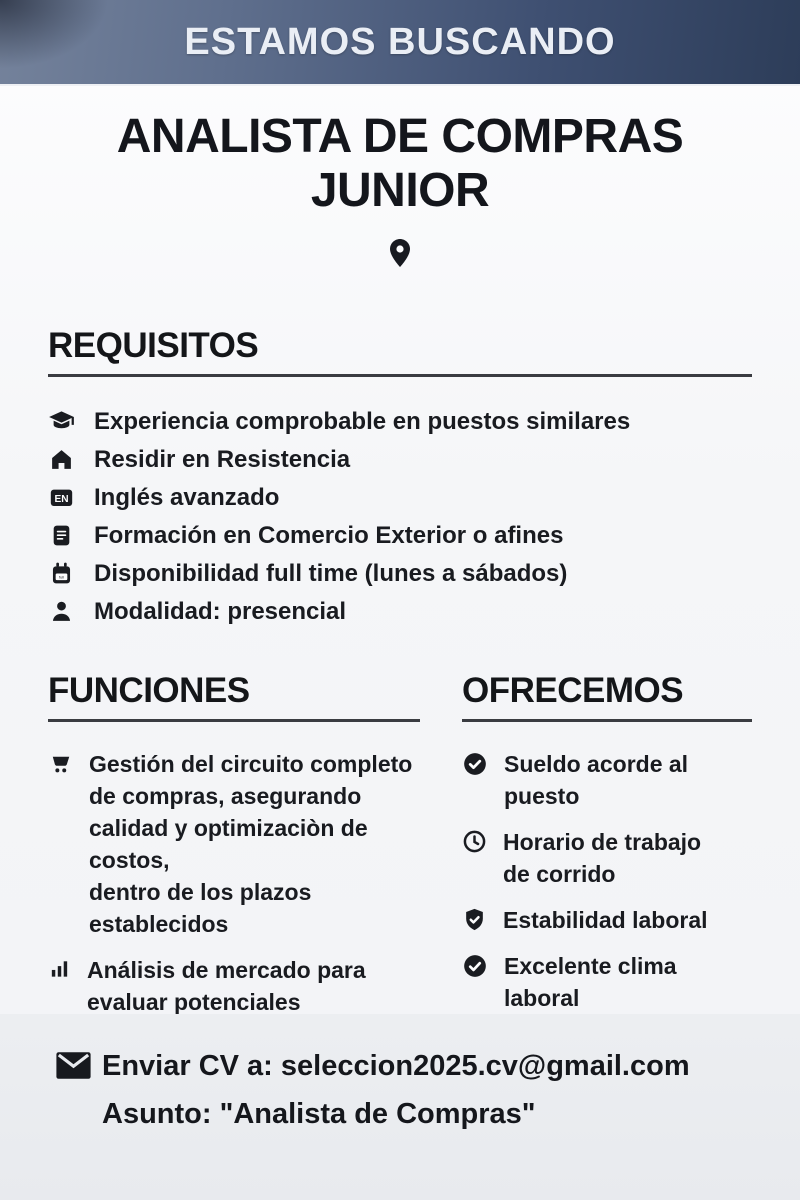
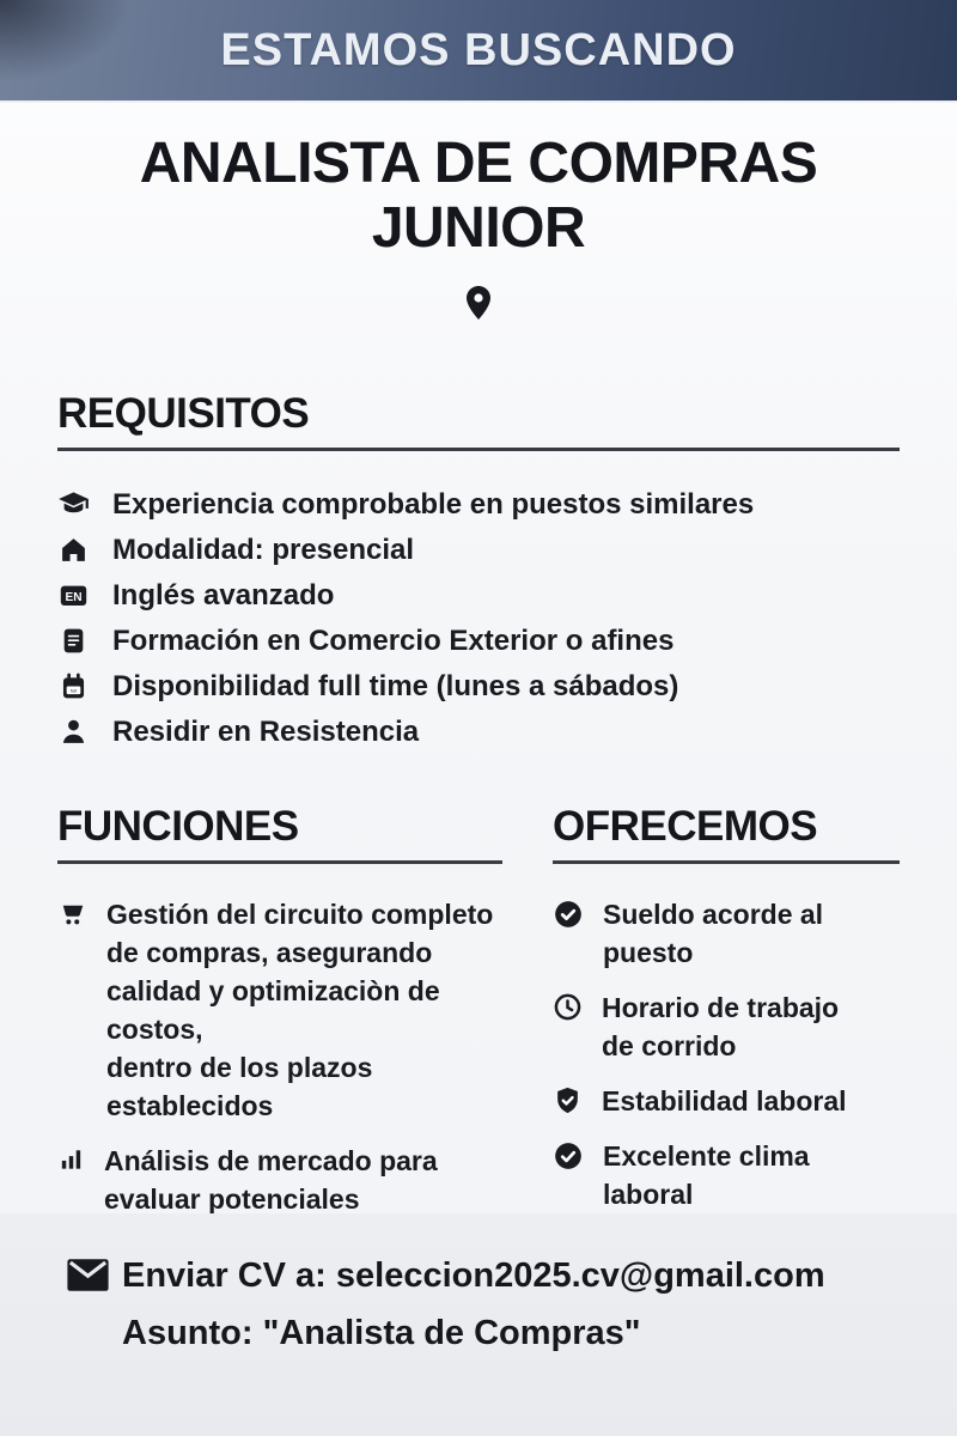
  ESTAMOS BUSCANDO
  ANALISTA DE COMPRAS
  JUNIOR
  REQUISITOS
  Experiencia comprobable en puestos similares
- Residir en Resistencia
+ Modalidad: presencial
  EN
  Inglés avanzado
  Formación en Comercio Exterior o afines
  Disponibilidad full time (lunes a sábados)
- Modalidad: presencial
+ Residir en Resistencia
  FUNCIONES
  Gestión del circuito completo
  de compras, asegurando
  calidad y optimizaciòn de costos,
  dentro de los plazos establecidos
  Análisis de mercado para
  OFRECEMOS
  Sueldo acorde al puesto
  Horario de trabajo
  de corrido
  Estabilidad laboral
  Excelente clima laboral
  Enviar CV a: seleccion2025.cv@gmail.com
  Asunto: "Analista de Compras"
